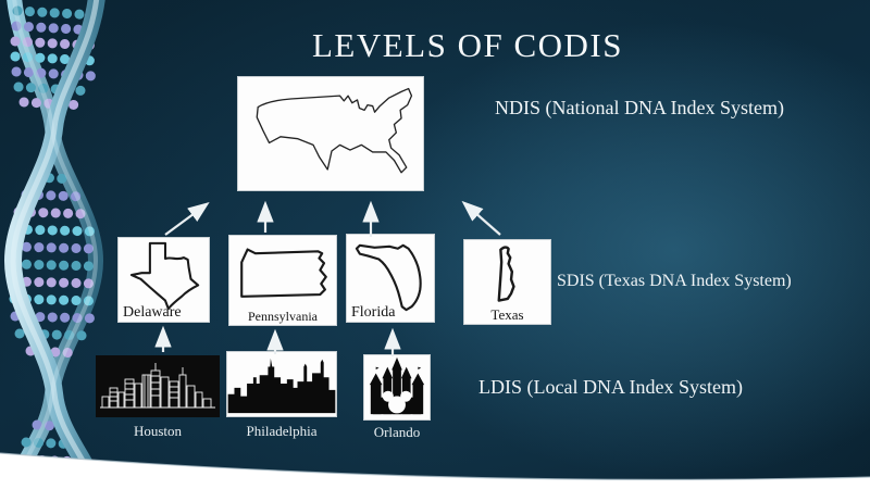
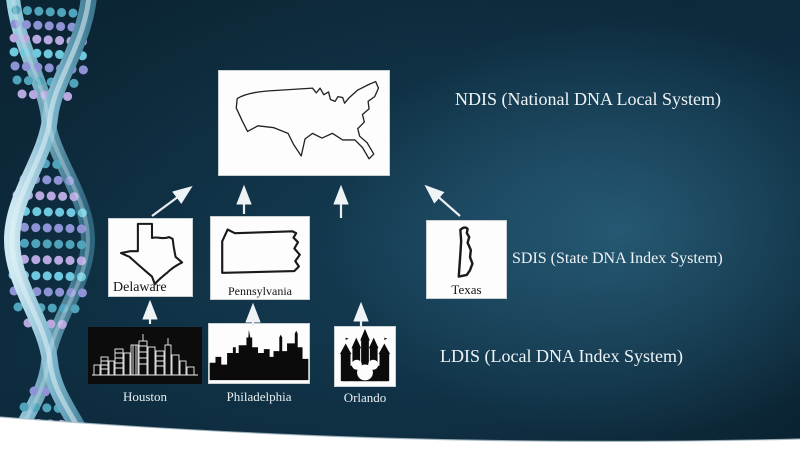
- LEVELS OF CODIS
- NDIS (National DNA Index System)
+ NDIS (National DNA Local System)
- SDIS (Texas DNA Index System)
+ SDIS (State DNA Index System)
  LDIS (Local DNA Index System)
  Delaware
  Pennsylvania
- Florida
  Texas
  Houston
  Philadelphia
  Orlando
